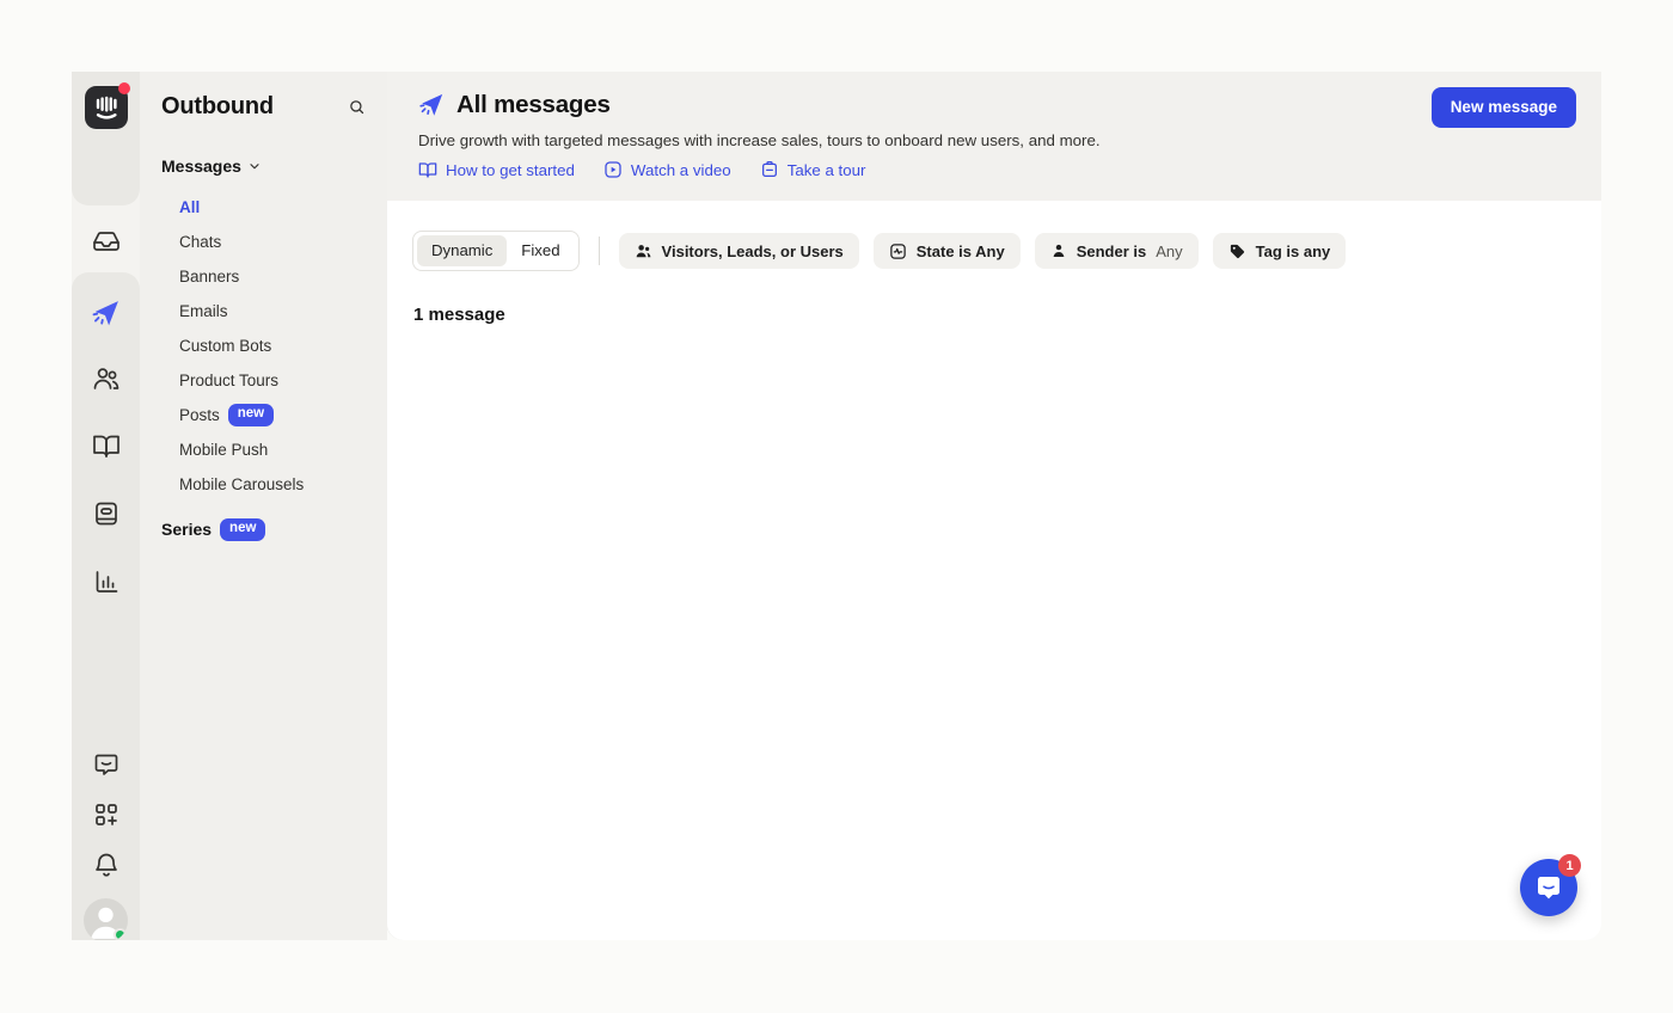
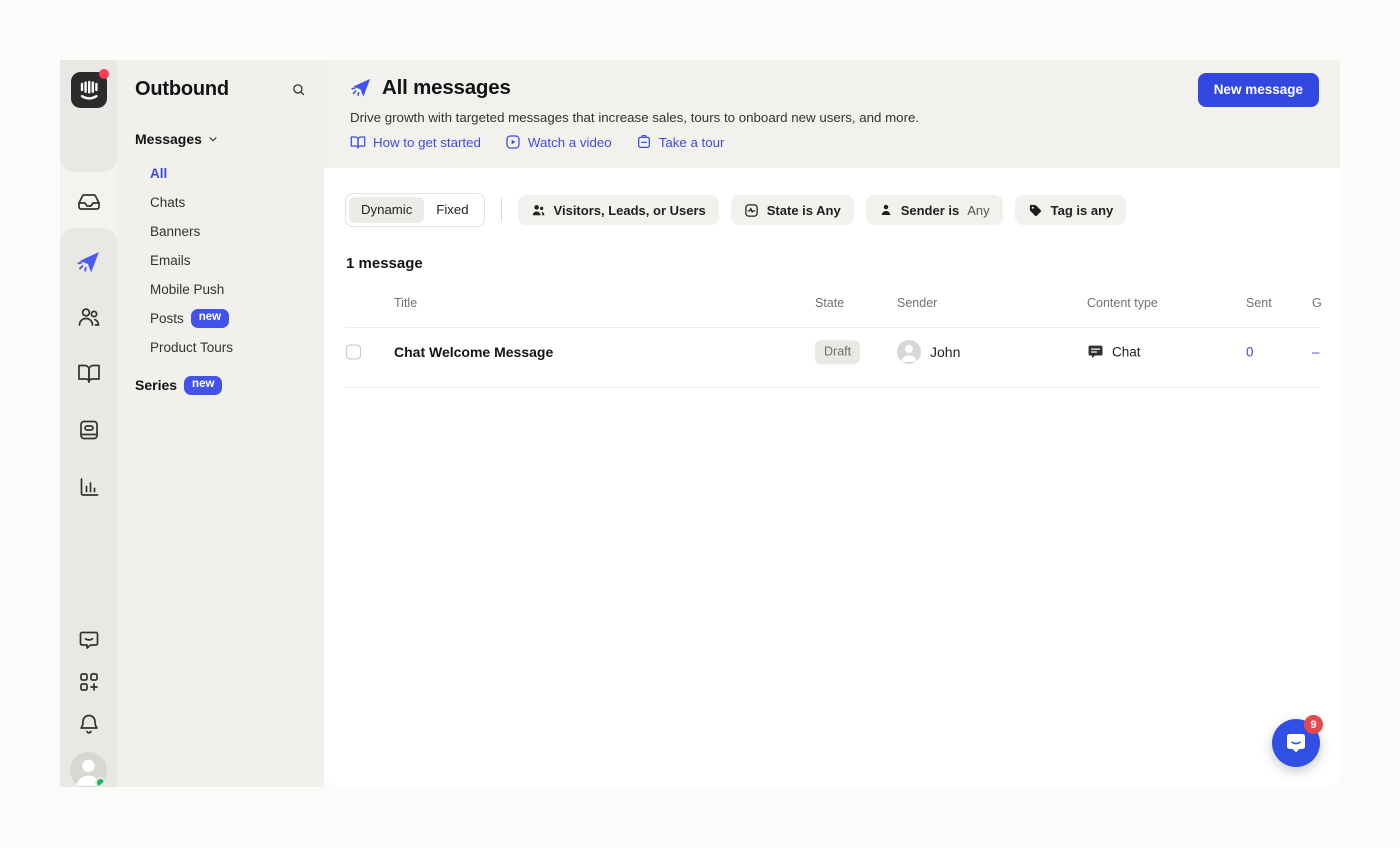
  Outbound
  Messages
  All
  Chats
  Banners
  Emails
- Custom Bots
- Product Tours
+ Mobile Push
  Posts
  new
- Mobile Push
+ Product Tours
- Mobile Carousels
  Series
  new
  All messages
- Drive growth with targeted messages with increase sales, tours to onboard new users, and more.
+ Drive growth with targeted messages that increase sales, tours to onboard new users, and more.
  How to get started
  Watch a video
  Take a tour
  New message
  Dynamic
  Fixed
  Visitors, Leads, or Users
  State is Any
  Sender is
  Any
  Tag is any
  1 message
+ Title
+ State
+ Sender
+ Content type
+ Sent
+ G
+ Chat Welcome Message
+ Draft
+ John
+ Chat
+ 0
+ –
- 1
+ 9
